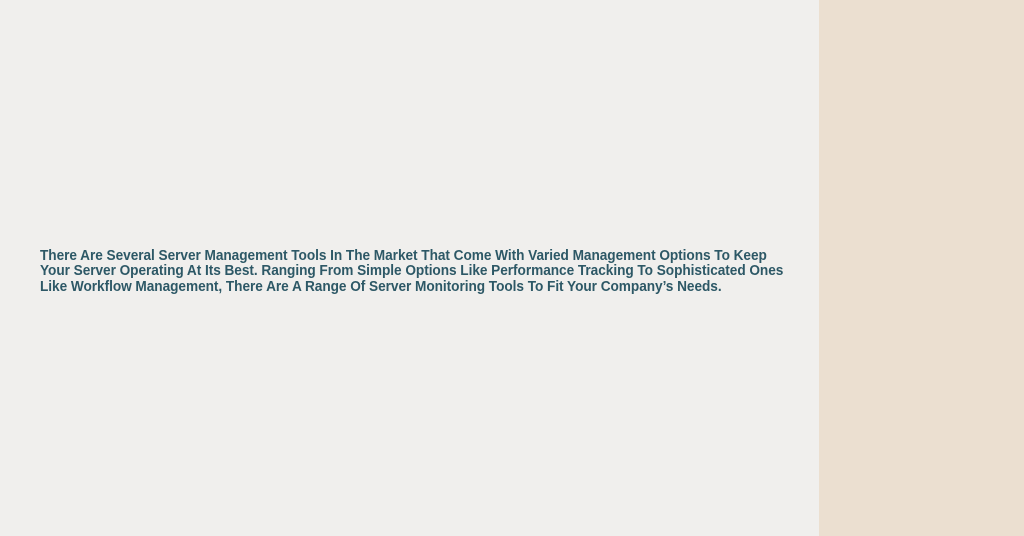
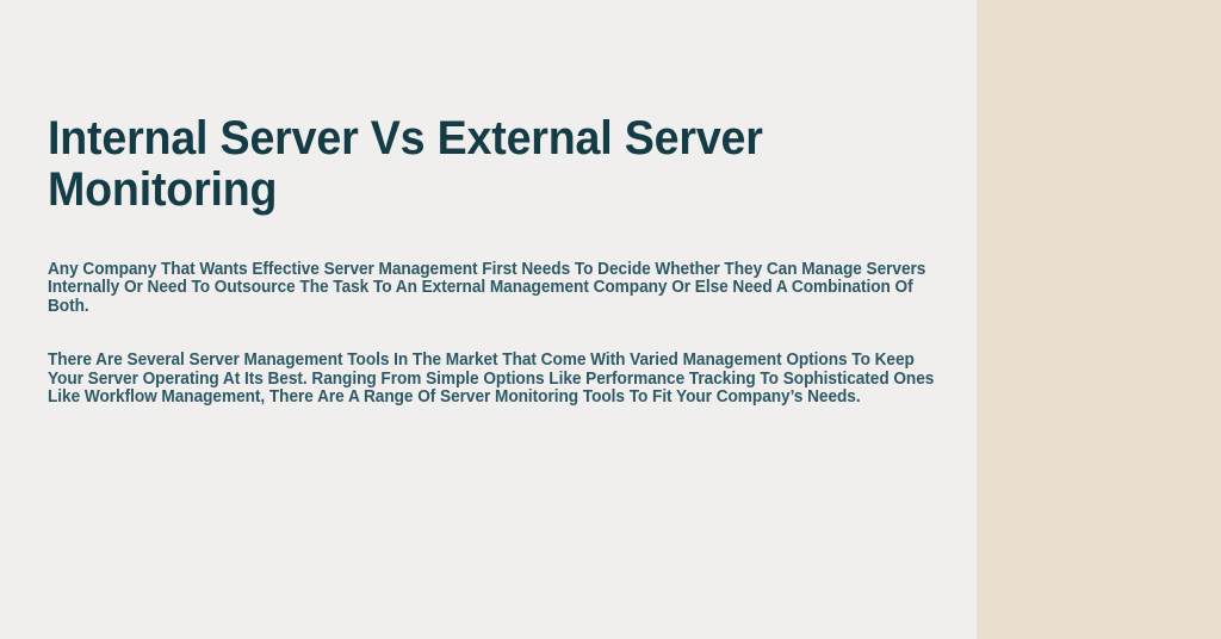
+ Internal Server Vs External Server Monitoring
+ Any Company That Wants Effective Server Management First Needs To Decide Whether They Can Manage Servers Internally Or Need To Outsource The Task To An External Management Company Or Else Need A Combination Of Both.
  There Are Several Server Management Tools In The Market That Come With Varied Management Options To Keep Your Server Operating At Its Best. Ranging From Simple Options Like Performance Tracking To Sophisticated Ones Like Workflow Management, There Are A Range Of Server Monitoring Tools To Fit Your Company’s Needs.
